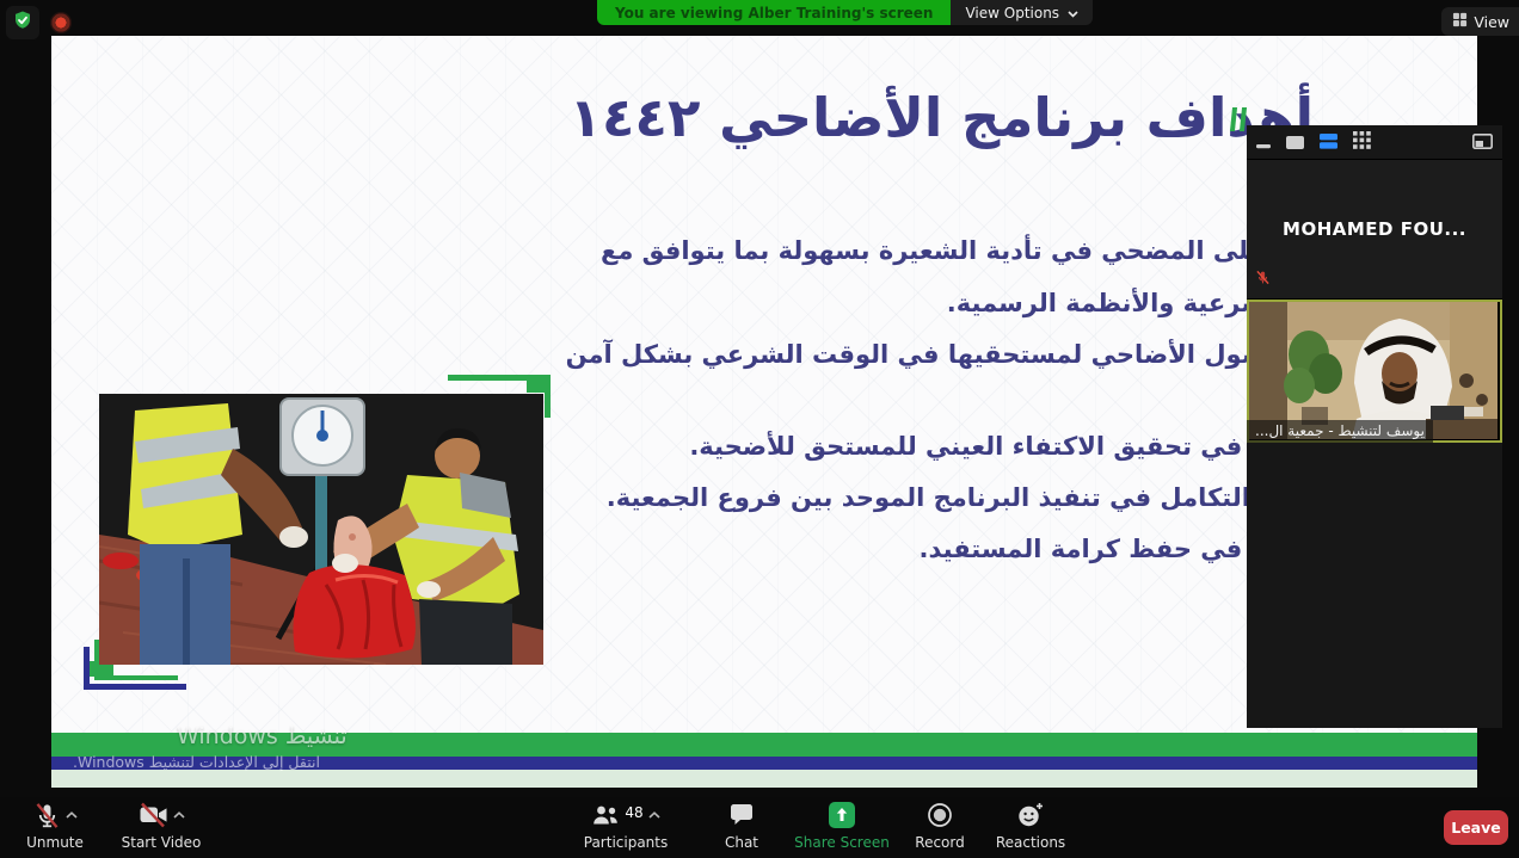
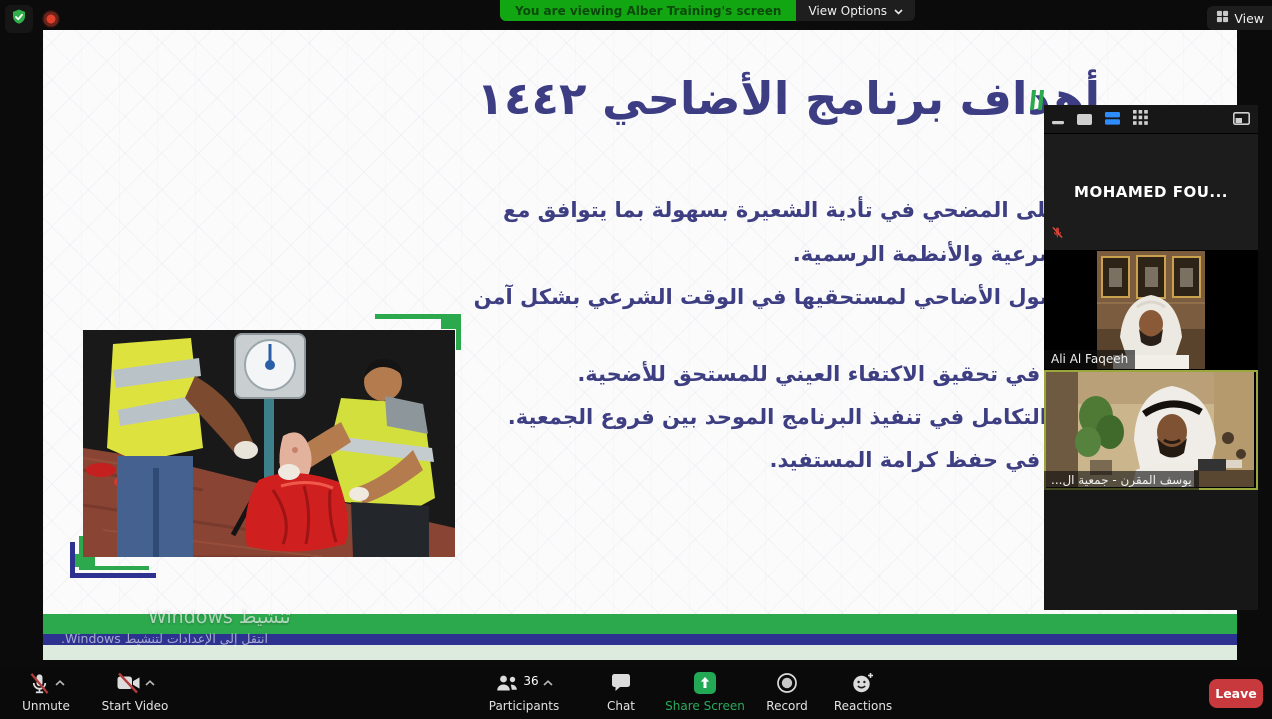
  أهاف برنامج الأضاحي ١٤٤٢
  لى المضحي في تأدية الشعيرة بسهولة بما يتوافق مع
  رعية والأنظمة الرسمية.
  ول الأضاحي لمستحقيها في الوقت الشرعي بشكل آمن
  في تحقيق الاكتفاء العيني للمستحق للأضحية.
  لتكامل في تنفيذ البرنامج الموحد بين فروع الجمعية.
  في حفظ كرامة المستفيد.
  تنشيط Windows
  انتقل إلى الإعدادات لتنشيط Windows.
  You are viewing Alber Training's screen
  View Options
  View
  MOHAMED FOU...
+ Ali Al Faqeeh
- يوسف لتنشيط - جمعية ال...
+ يوسف المقرن - جمعية ال...
  Unmute
  Start Video
- 48
+ 36
  Participants
  Chat
  Share Screen
  Record
  Reactions
  Leave
